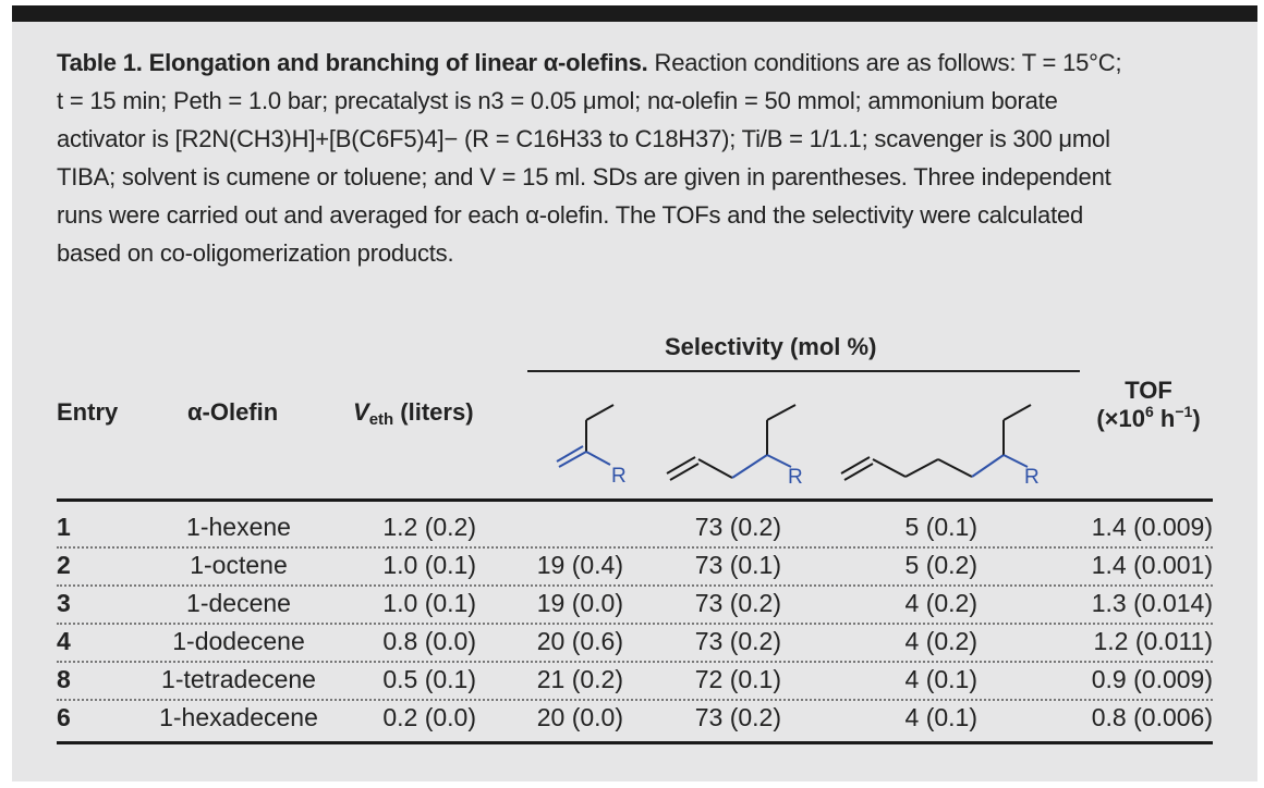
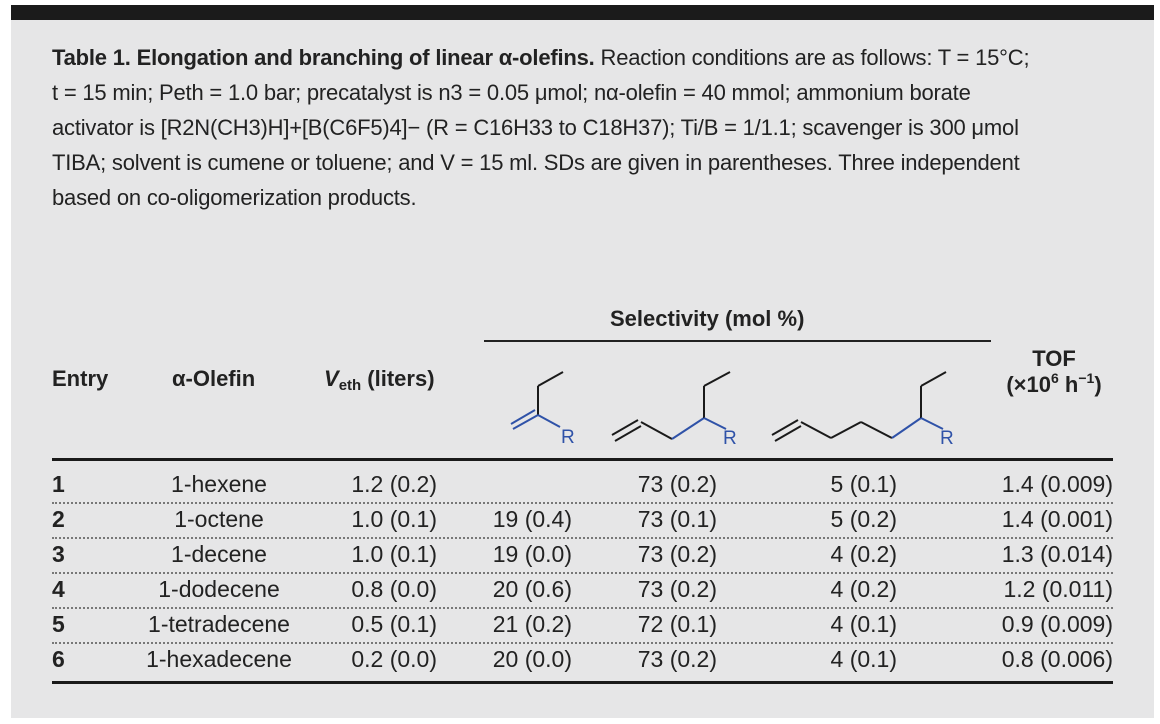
  Table 1. Elongation and branching of linear α-olefins. Reaction conditions are as follows: T = 15°C;
- t = 15 min; Peth = 1.0 bar; precatalyst is n3 = 0.05 μmol; nα-olefin = 50 mmol; ammonium borate
+ t = 15 min; Peth = 1.0 bar; precatalyst is n3 = 0.05 μmol; nα-olefin = 40 mmol; ammonium borate
  activator is [R2N(CH3)H]+[B(C6F5)4]− (R = C16H33 to C18H37); Ti/B = 1/1.1; scavenger is 300 μmol
  TIBA; solvent is cumene or toluene; and V = 15 ml. SDs are given in parentheses. Three independent
- runs were carried out and averaged for each α-olefin. The TOFs and the selectivity were calculated
  based on co-oligomerization products.
  Entry
  α-Olefin
  Veth (liters)
  Selectivity (mol %)
  TOF
  (×106 h−1)
  R
  R
  R
  1
  1-hexene
  1.2 (0.2)
  73 (0.2)
  5 (0.1)
  1.4 (0.009)
  2
  1-octene
  1.0 (0.1)
  19 (0.4)
  73 (0.1)
  5 (0.2)
  1.4 (0.001)
  3
  1-decene
  1.0 (0.1)
  19 (0.0)
  73 (0.2)
  4 (0.2)
  1.3 (0.014)
  4
  1-dodecene
  0.8 (0.0)
  20 (0.6)
  73 (0.2)
  4 (0.2)
  1.2 (0.011)
- 8
+ 5
  1-tetradecene
  0.5 (0.1)
  21 (0.2)
  72 (0.1)
  4 (0.1)
  0.9 (0.009)
  6
  1-hexadecene
  0.2 (0.0)
  20 (0.0)
  73 (0.2)
  4 (0.1)
  0.8 (0.006)
